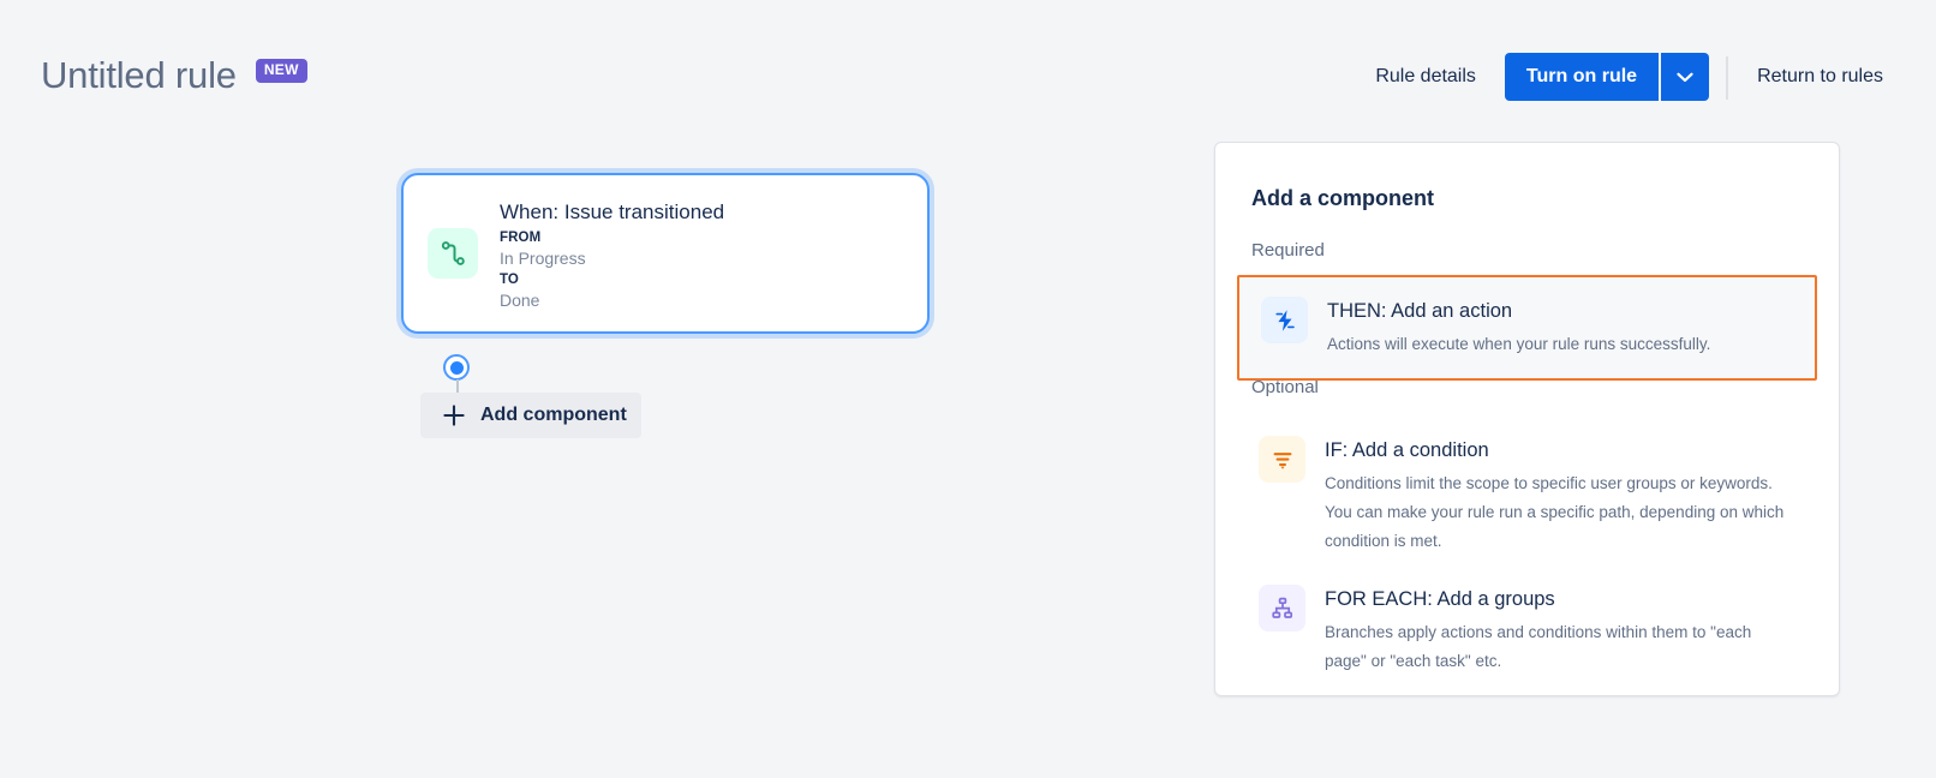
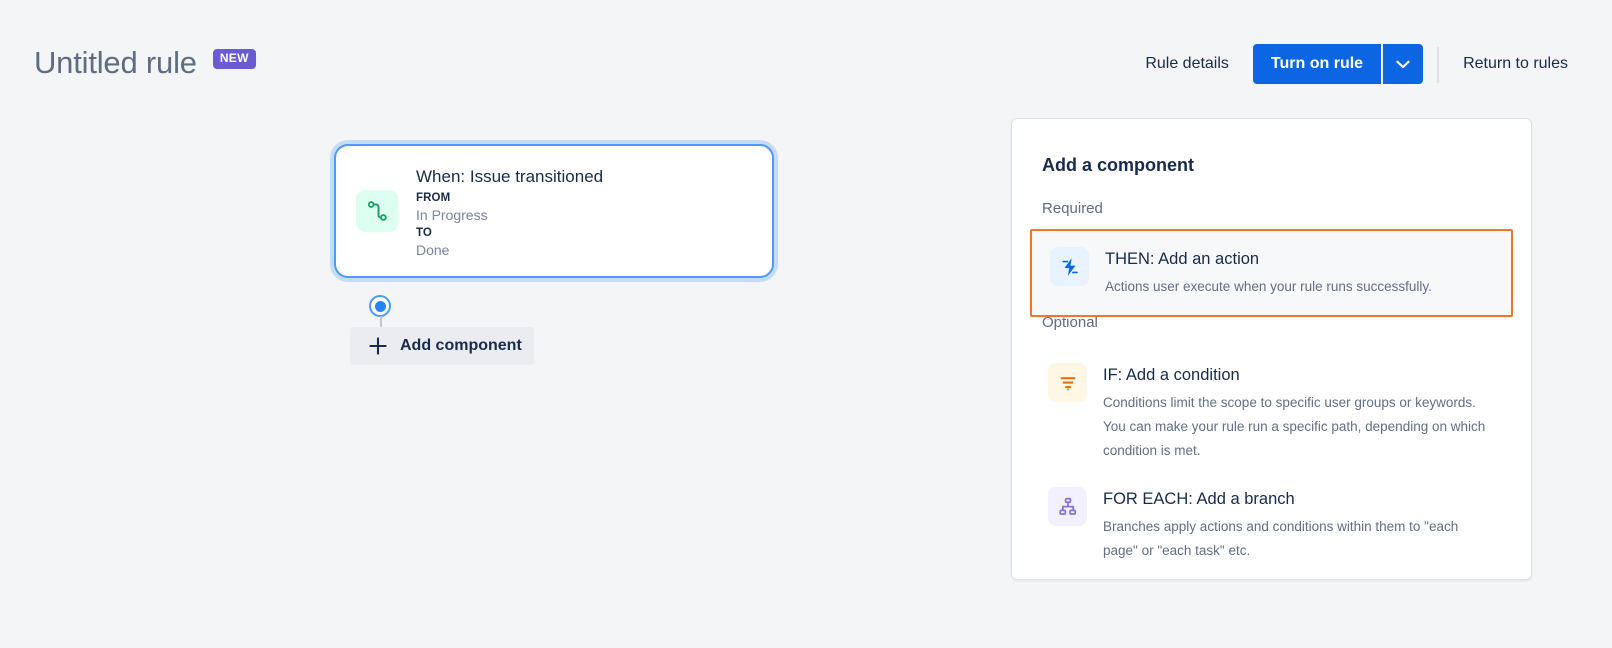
  Untitled rule
  NEW
  Rule details
  Turn on rule
  Return to rules
  When: Issue transitioned
  FROM
  In Progress
  TO
  Done
  Add component
  Add a component
  Required
  Optional
  THEN: Add an action
- Actions will execute when your rule runs successfully.
+ Actions user execute when your rule runs successfully.
  IF: Add a condition
  Conditions limit the scope to specific user groups or keywords. You can make your rule run a specific path, depending on which condition is met.
- FOR EACH: Add a groups
+ FOR EACH: Add a branch
  Branches apply actions and conditions within them to "each page" or "each task" etc.
